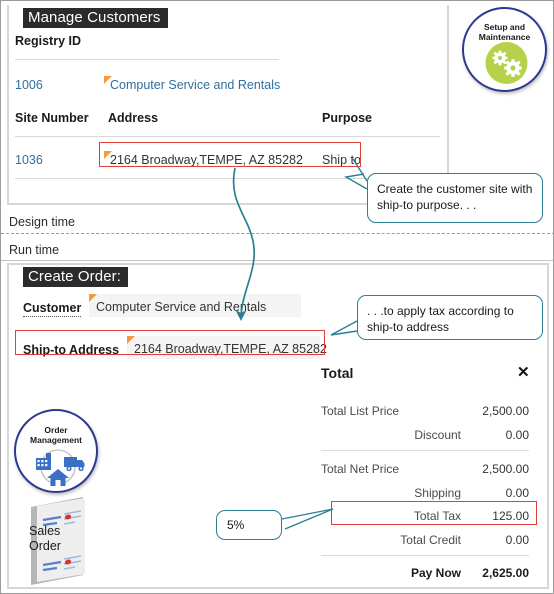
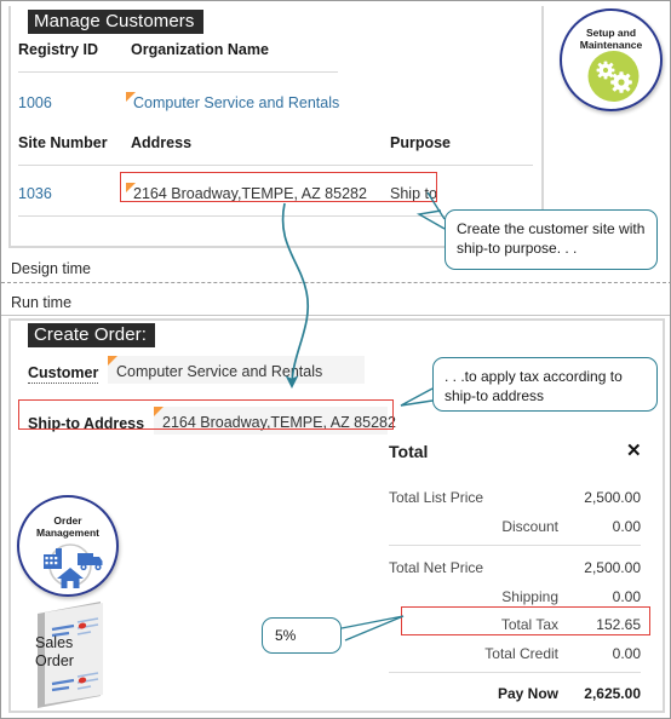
  Manage Customers
  Registry ID
+ Organization Name
  1006
  Computer Service and Rentals
  Site Number
  Address
  Purpose
  1036
  2164 Broadway,TEMPE, AZ 85282
  Ship to
  Setup and
  Maintenance
  Create the customer site with ship-to purpose. . .
  Design time
  Run time
  Create Order:
  Customer
  Computer Service and Rentals
  Ship-to Address
  2164 Broadway,TEMPE, AZ 85282
  . . .to apply tax according to ship-to address
  Total
  ✕
  Total List Price
  2,500.00
  Discount
  0.00
  Total Net Price
  2,500.00
  Shipping
  0.00
  Total Tax
- 125.00
+ 152.65
  Total Credit
  0.00
  Pay Now
  2,625.00
  5%
  Order
  Management
  Sales
  Order
